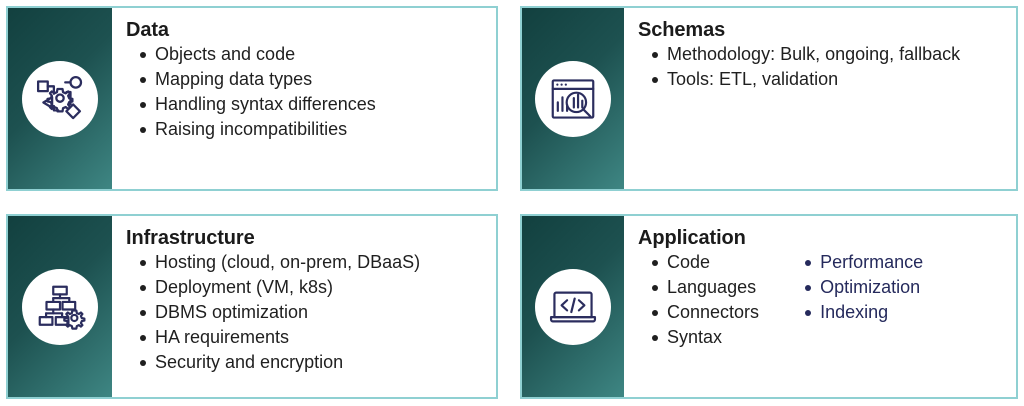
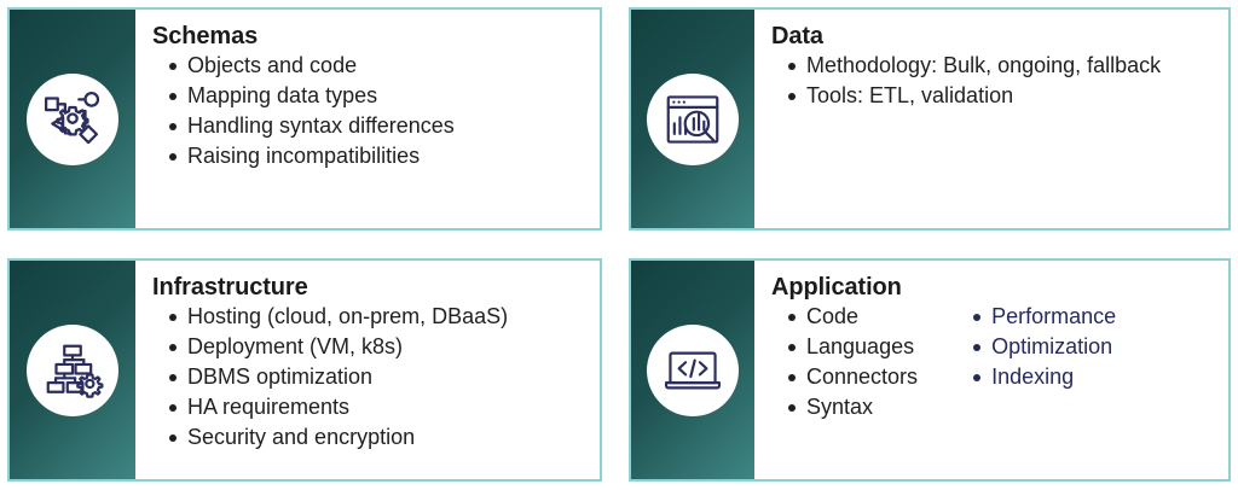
- Data
+ Schemas
  Objects and code
  Mapping data types
  Handling syntax differences
  Raising incompatibilities
- Schemas
+ Data
  Methodology: Bulk, ongoing, fallback
  Tools: ETL, validation
  Infrastructure
  Hosting (cloud, on-prem, DBaaS)
  Deployment (VM, k8s)
  DBMS optimization
  HA requirements
  Security and encryption
  Application
  Code
  Languages
  Connectors
  Syntax
  Performance
  Optimization
  Indexing
